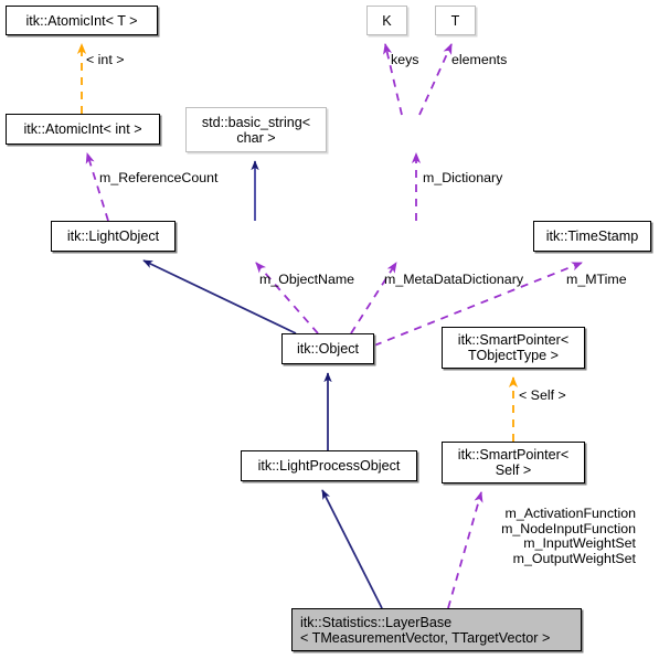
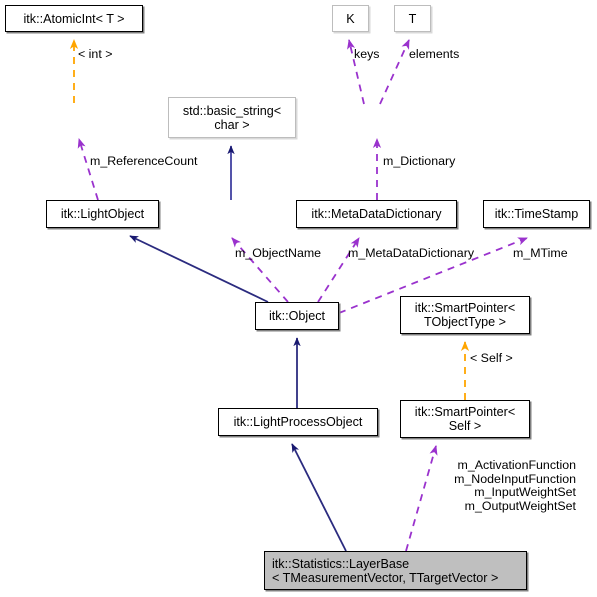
  itk::AtomicInt< T >
  K
  T
- itk::AtomicInt< int >
  std::basic_string<
  char >
  itk::LightObject
+ itk::MetaDataDictionary
  itk::TimeStamp
  itk::Object
  itk::SmartPointer<
  TObjectType >
  itk::LightProcessObject
  itk::SmartPointer<
  Self >
  itk::Statistics::LayerBase
  < TMeasurementVector, TTargetVector >
  < int >
  keys
  elements
  m_ReferenceCount
  m_Dictionary
  m_ObjectName
  m_MetaDataDictionary
  m_MTime
  < Self >
  m_ActivationFunction
  m_NodeInputFunction
  m_InputWeightSet
  m_OutputWeightSet
